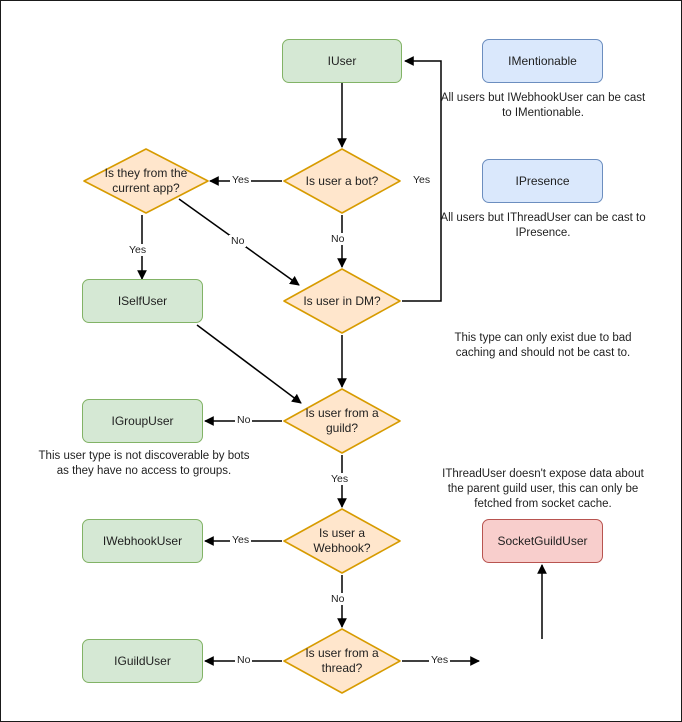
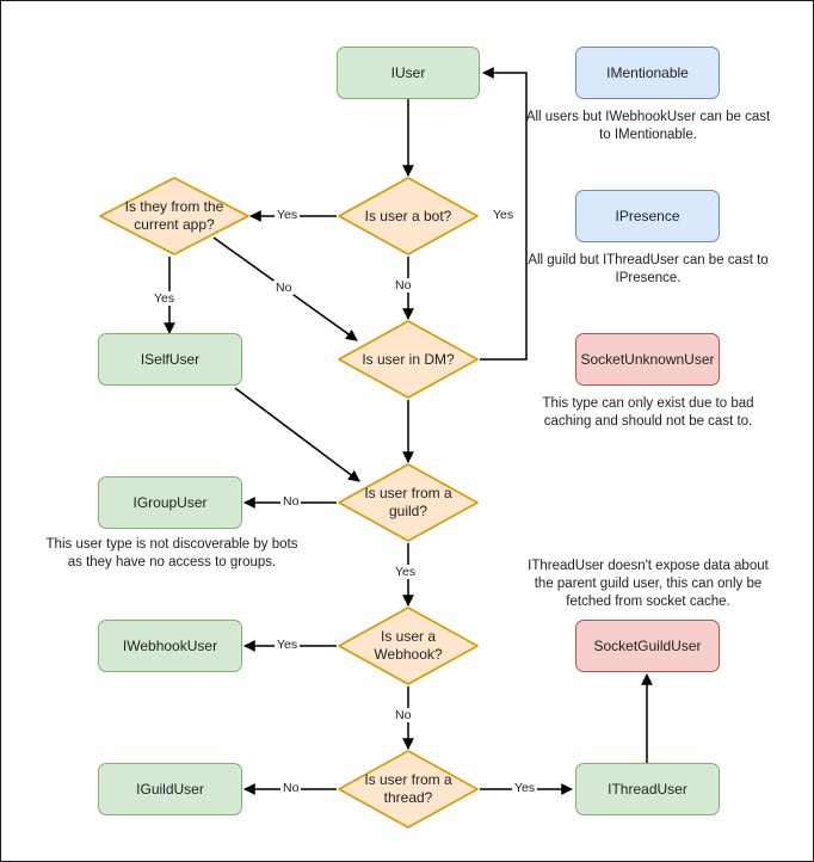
  IUser
  Is user a bot?
  Is they from the current app?
  ISelfUser
  Is user in DM?
  Is user from a guild?
  IGroupUser
  Is user a Webhook?
  IWebhookUser
  Is user from a thread?
  IGuildUser
+ IThreadUser
  IMentionable
  IPresence
+ SocketUnknownUser
  SocketGuildUser
  All users but IWebhookUser can be cast to IMentionable.
- All users but IThreadUser can be cast to IPresence.
+ All guild but IThreadUser can be cast to IPresence.
  This type can only exist due to bad caching and should not be cast to.
  This user type is not discoverable by bots as they have no access to groups.
  IThreadUser doesn't expose data about the parent guild user, this can only be fetched from socket cache.
  Yes
  No
  Yes
  No
  Yes
  No
  Yes
  Yes
  No
  No
  Yes
